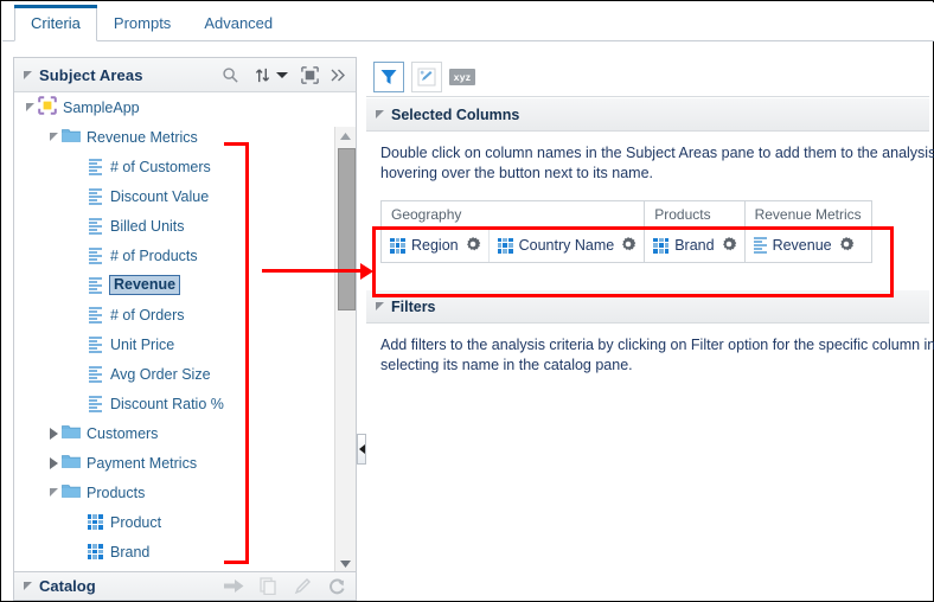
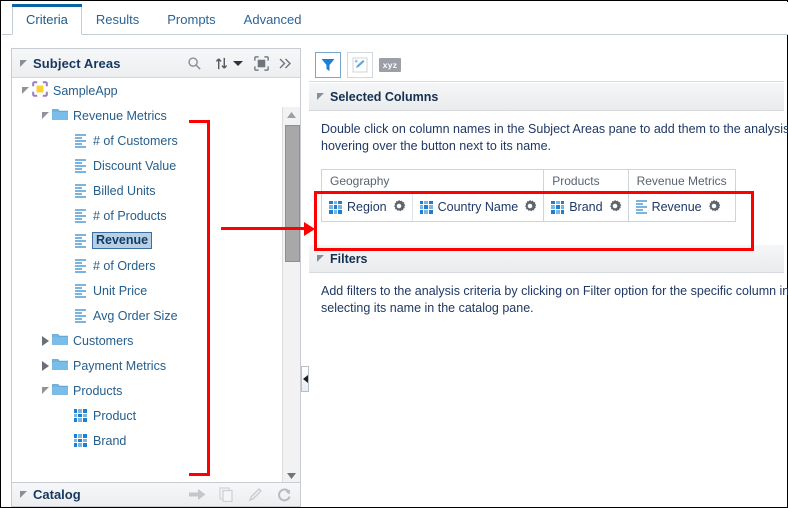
  Criteria
+ Results
  Prompts
  Advanced
  Subject Areas
  SampleApp
  Revenue Metrics
  # of Customers
  Discount Value
  Billed Units
  # of Products
  Revenue
  # of Orders
  Unit Price
  Avg Order Size
- Discount Ratio %
  Customers
  Payment Metrics
  Products
  Product
  Brand
  Catalog
  xyz
  Selected Columns
  Double click on column names in the Subject Areas pane to add them to the analysis
  hovering over the button next to its name.
  Geography
  Region
  Country Name
  Products
  Brand
  Revenue Metrics
  Revenue
  Filters
  Add filters to the analysis criteria by clicking on Filter option for the specific column in
  selecting its name in the catalog pane.
